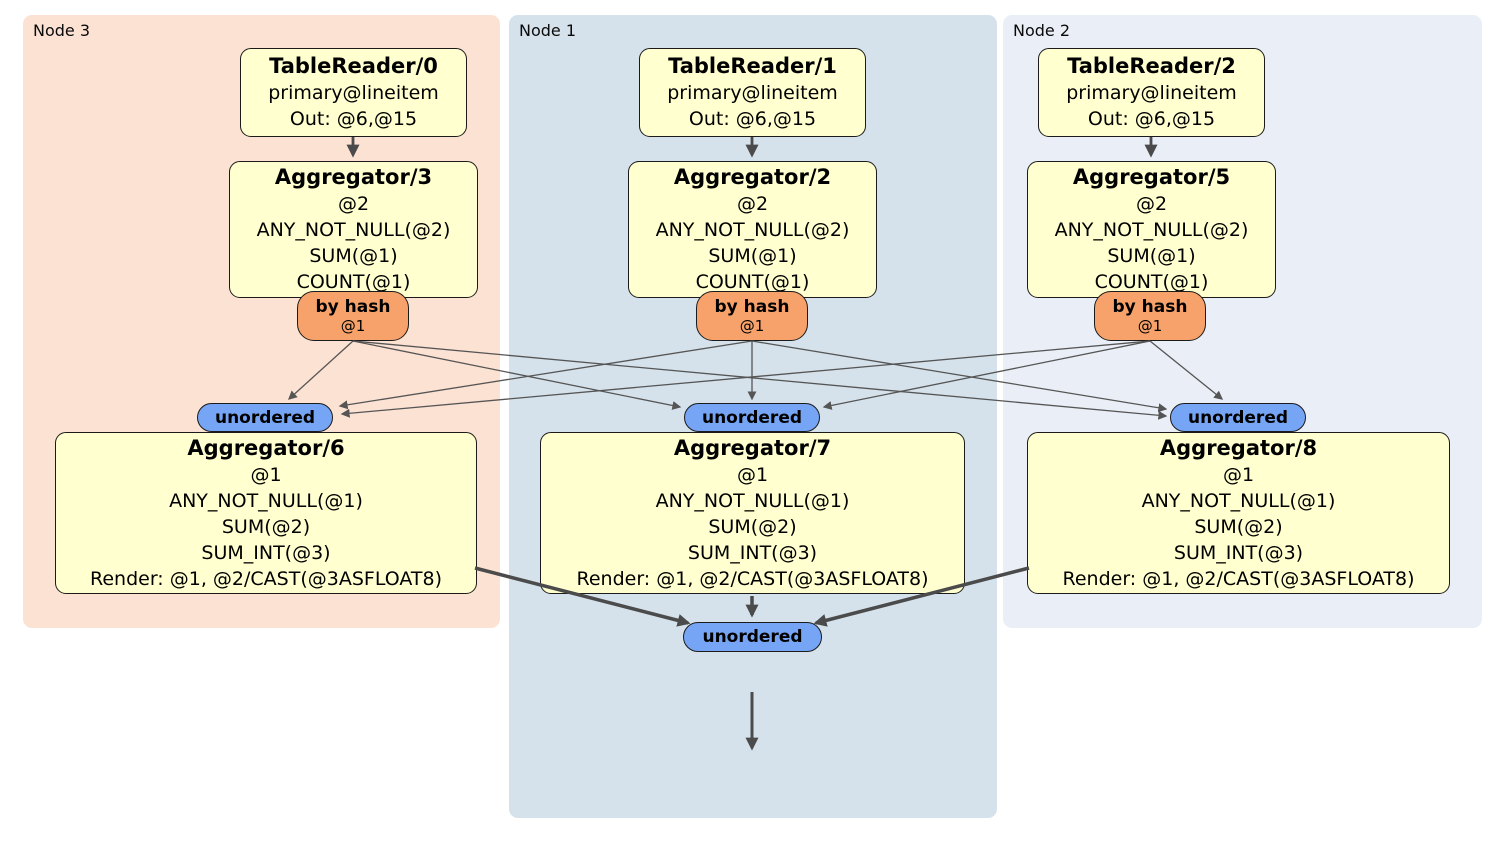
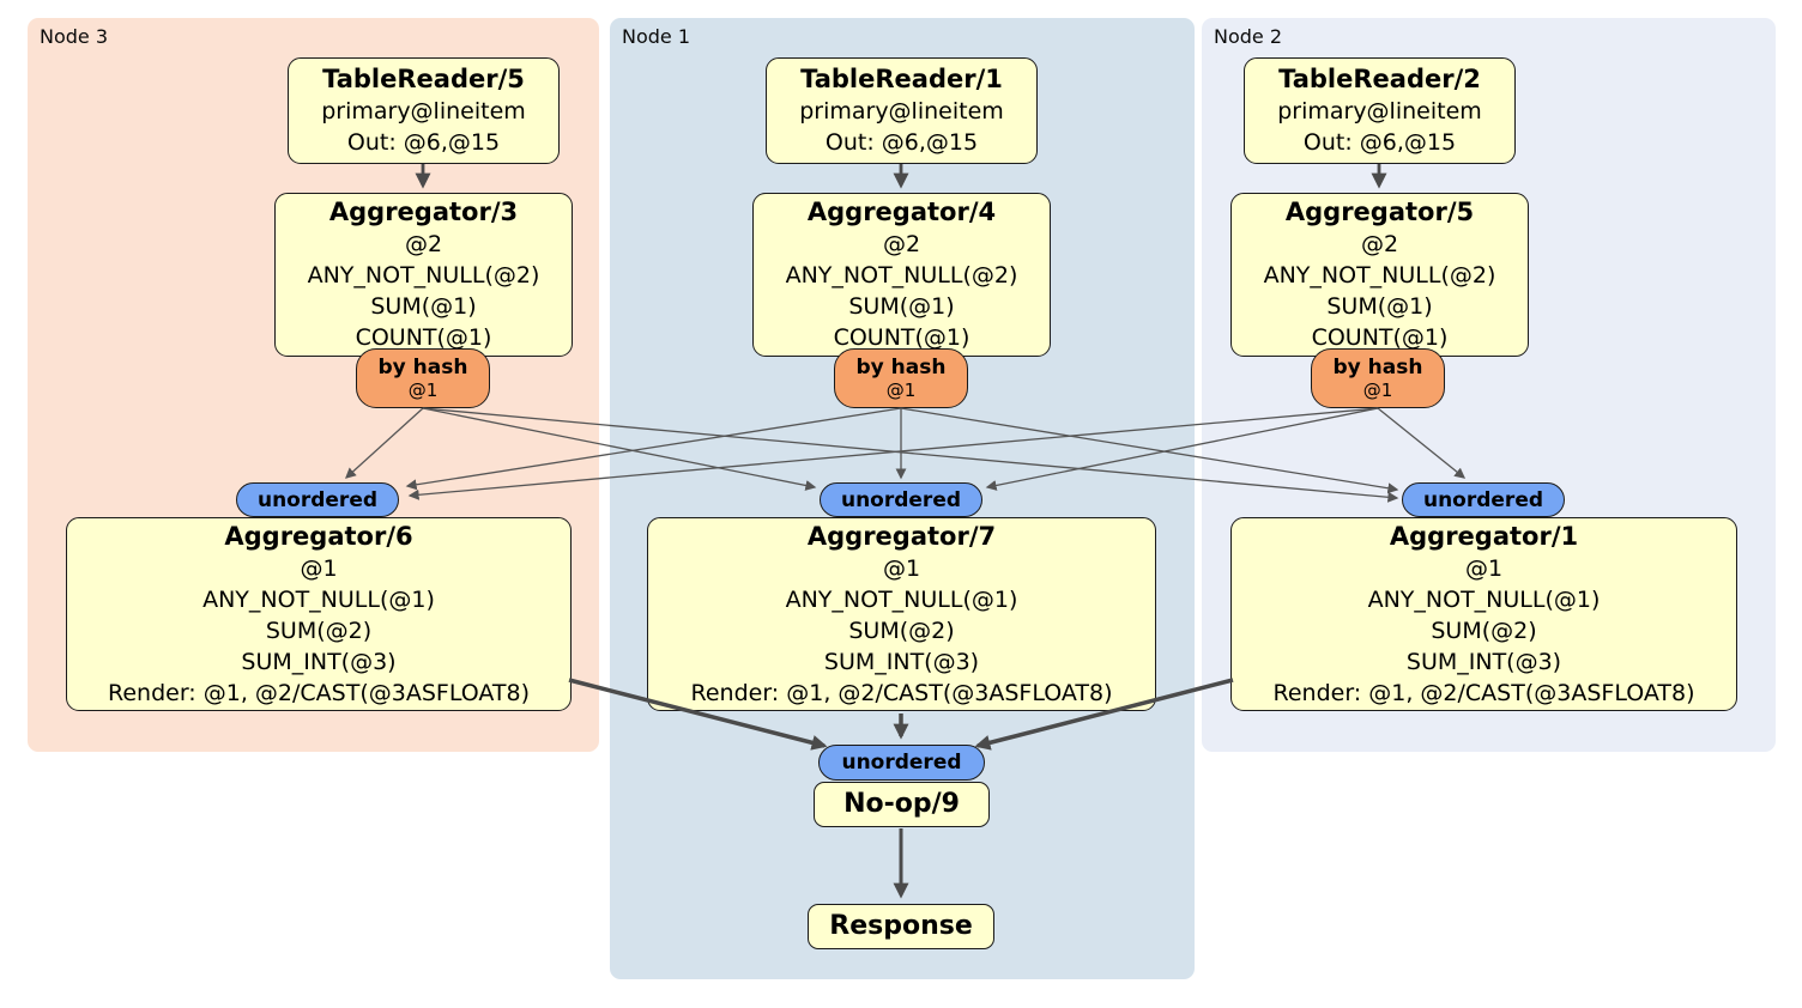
  Node 3
  Node 1
  Node 2
- TableReader/0
+ TableReader/5
  primary@lineitem
  Out: @6,@15
  TableReader/1
  primary@lineitem
  Out: @6,@15
  TableReader/2
  primary@lineitem
  Out: @6,@15
  Aggregator/3
  @2
  ANY_NOT_NULL(@2)
  SUM(@1)
  COUNT(@1)
- Aggregator/2
+ Aggregator/4
  @2
  ANY_NOT_NULL(@2)
  SUM(@1)
  COUNT(@1)
  Aggregator/5
  @2
  ANY_NOT_NULL(@2)
  SUM(@1)
  COUNT(@1)
  by hash
  @1
  by hash
  @1
  by hash
  @1
  unordered
  unordered
  unordered
  Aggregator/6
  @1
  ANY_NOT_NULL(@1)
  SUM(@2)
  SUM_INT(@3)
  Render: @1, @2/CAST(@3ASFLOAT8)
  Aggregator/7
  @1
  ANY_NOT_NULL(@1)
  SUM(@2)
  SUM_INT(@3)
  Render: @1, @2/CAST(@3ASFLOAT8)
- Aggregator/8
+ Aggregator/1
  @1
  ANY_NOT_NULL(@1)
  SUM(@2)
  SUM_INT(@3)
  Render: @1, @2/CAST(@3ASFLOAT8)
  unordered
+ No-op/9
+ Response
